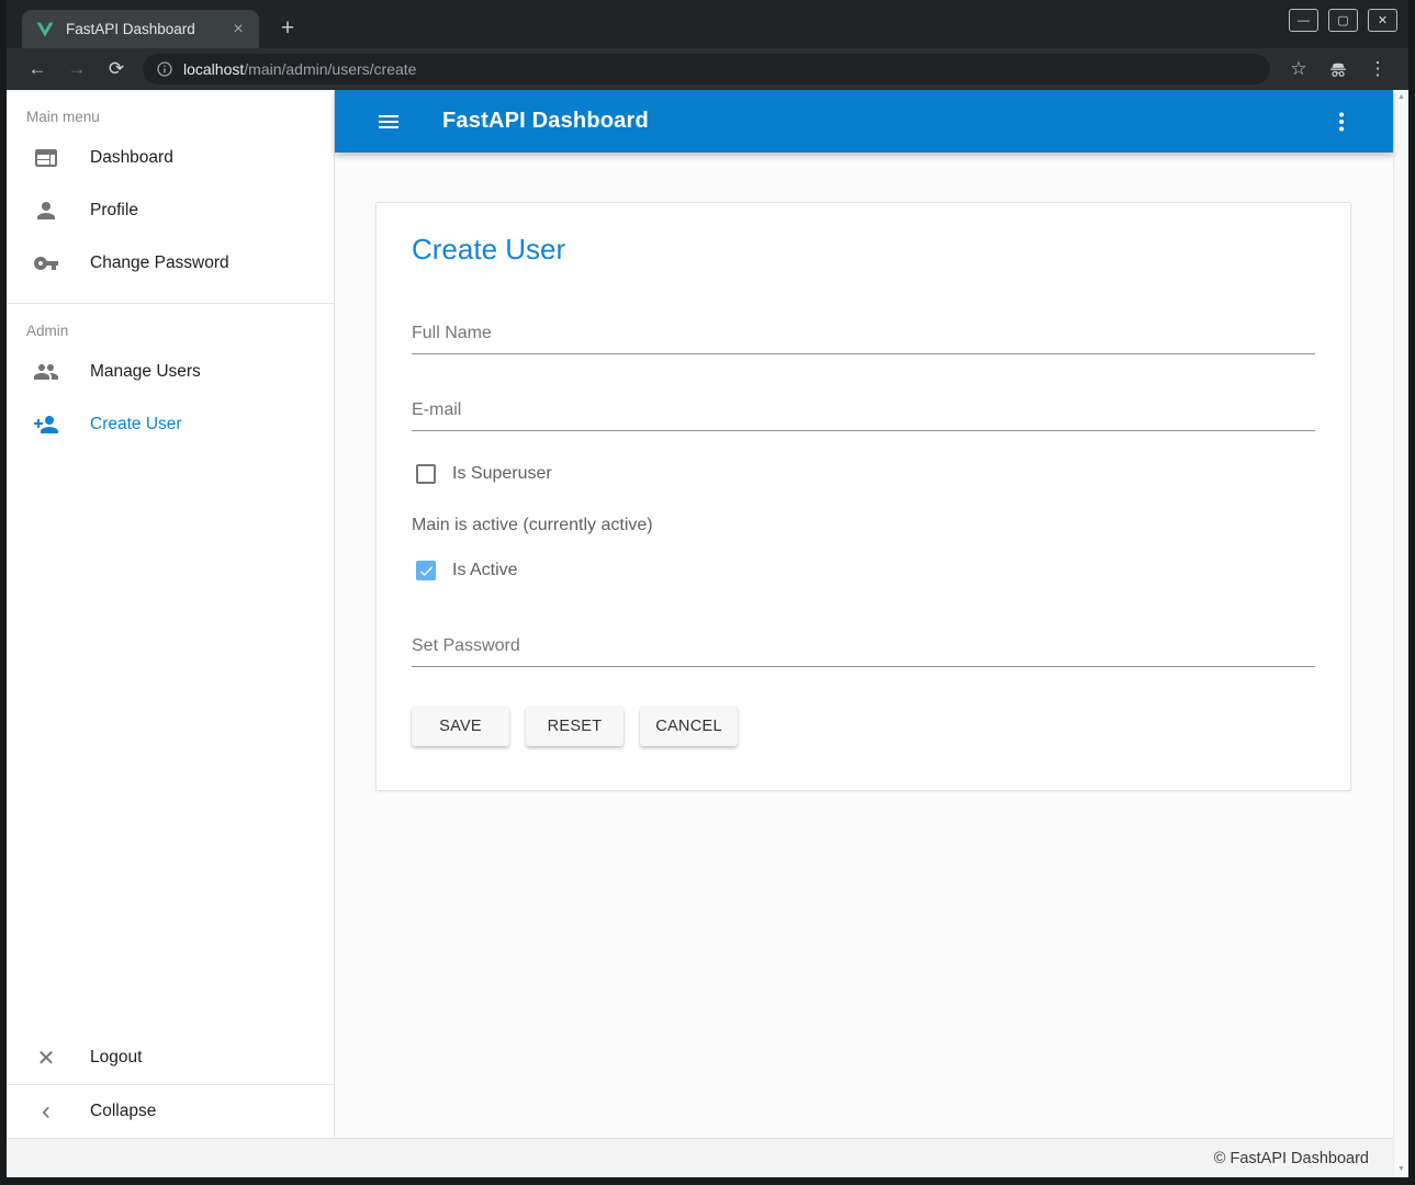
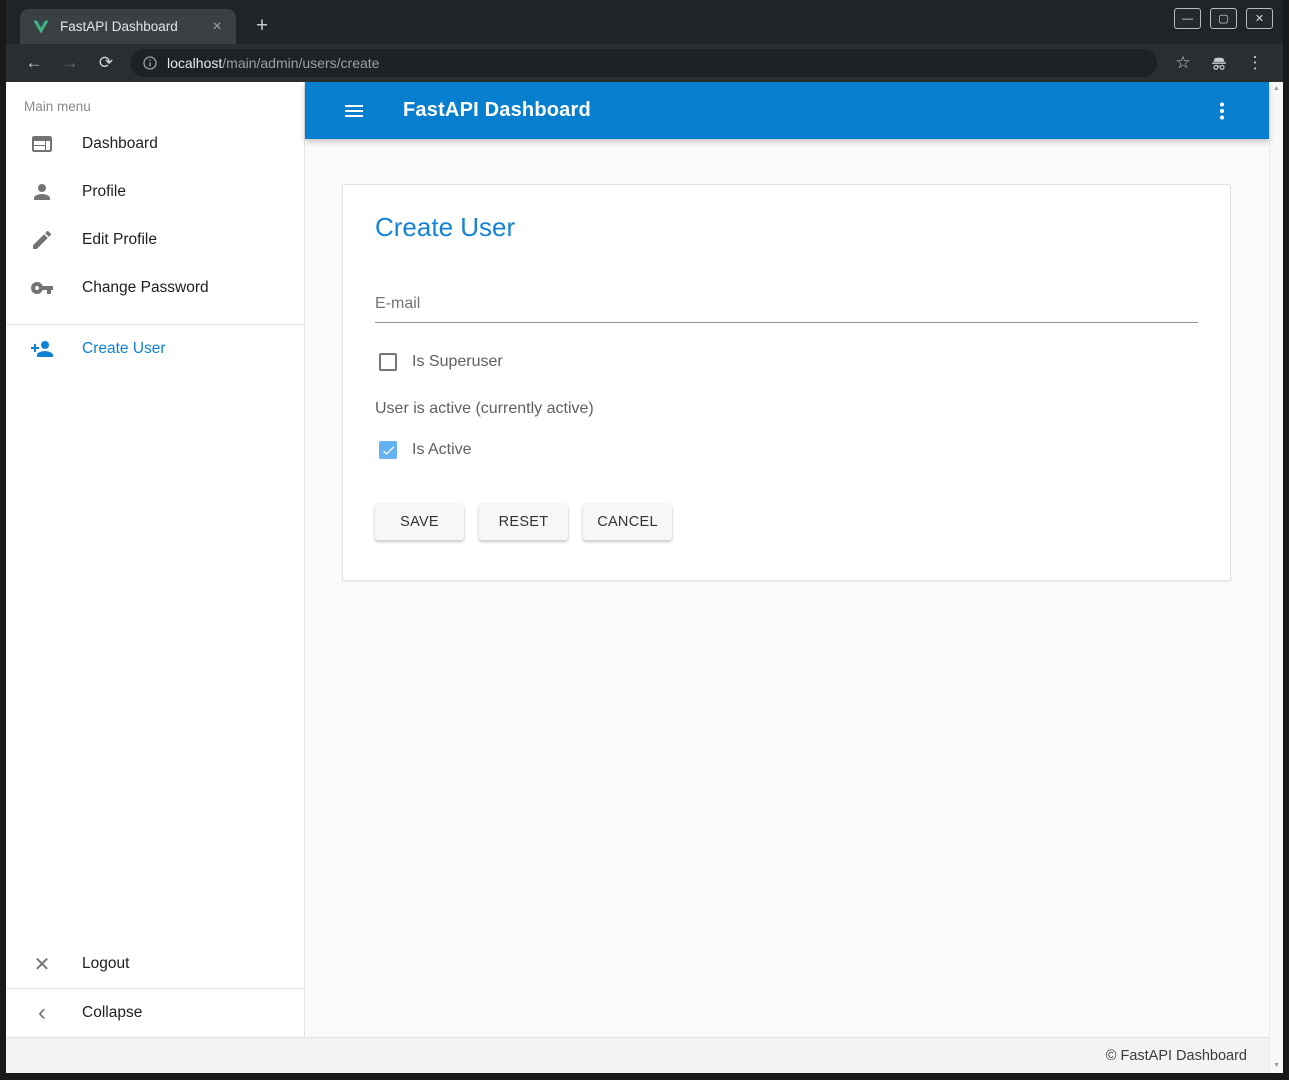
  FastAPI Dashboard
  ×
  +
  —
  ▢
  ✕
  ←
  →
  ⟳
  localhost
  /main/admin/users/create
  ☆
  ⋮
  Main menu
  Dashboard
  Profile
+ Edit Profile
  Change Password
- Admin
- Manage Users
  Create User
  ✕
  Logout
  ‹
  Collapse
  FastAPI Dashboard
  Create User
- Full Name
  E-mail
  Is Superuser
- Main is active (currently active)
+ User is active (currently active)
  Is Active
- Set Password
  SAVE
  RESET
  CANCEL
  © FastAPI Dashboard
